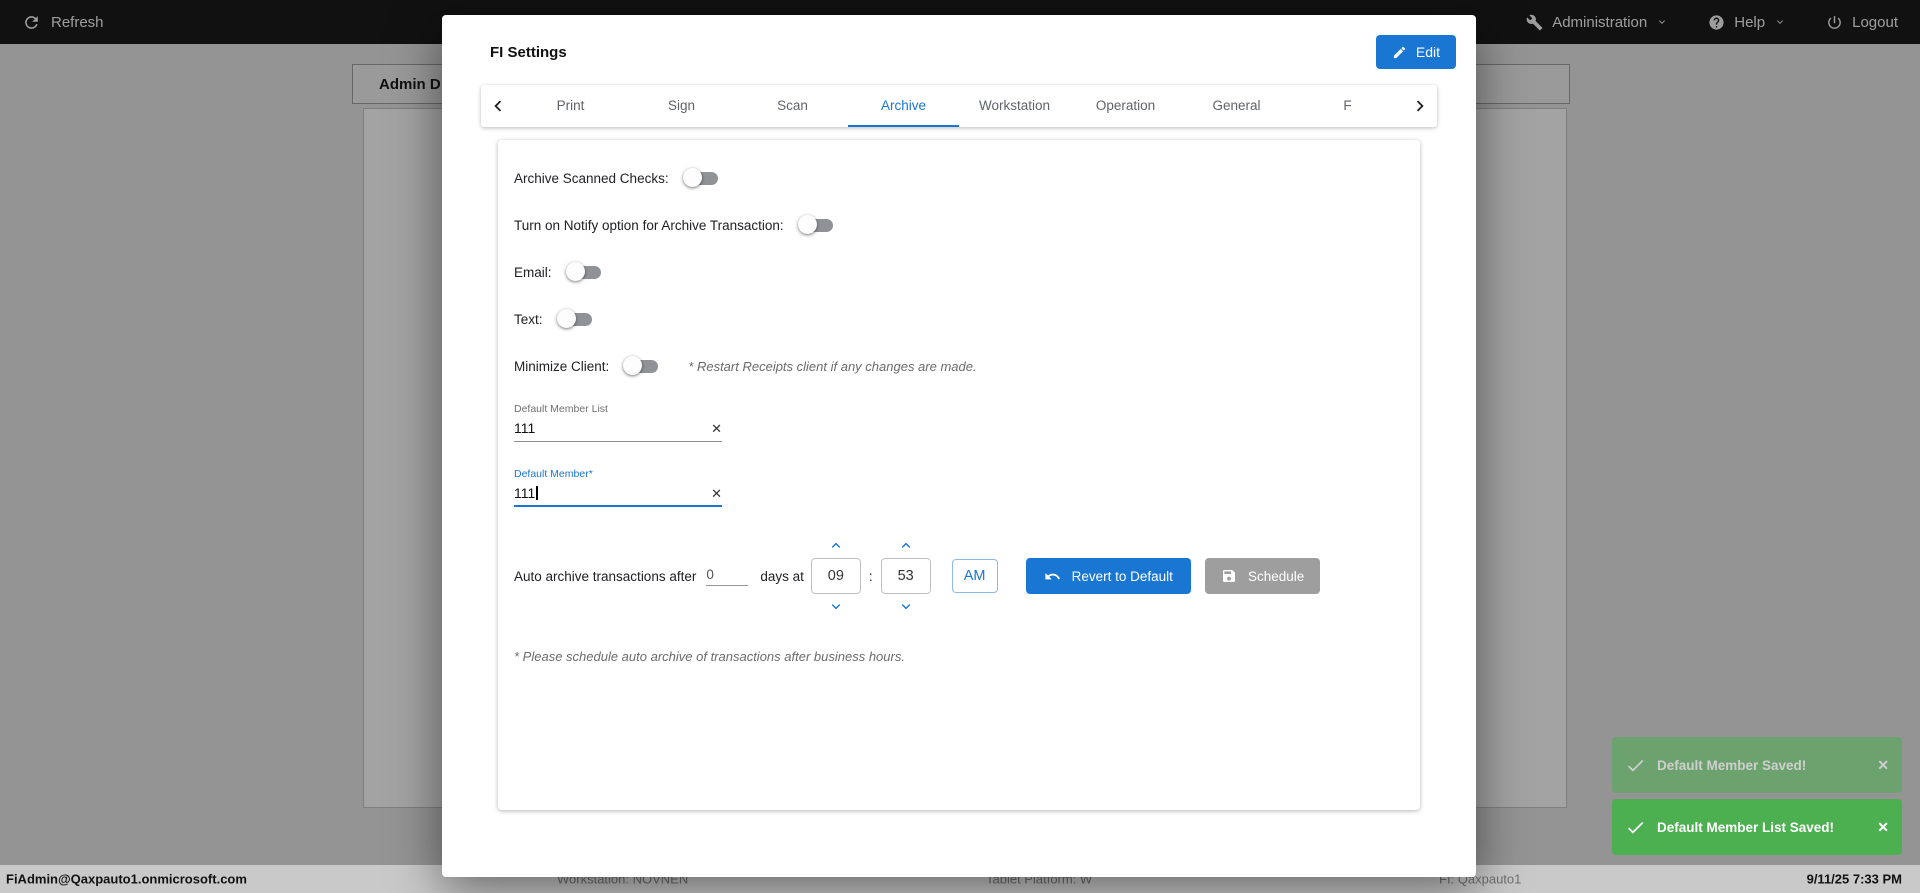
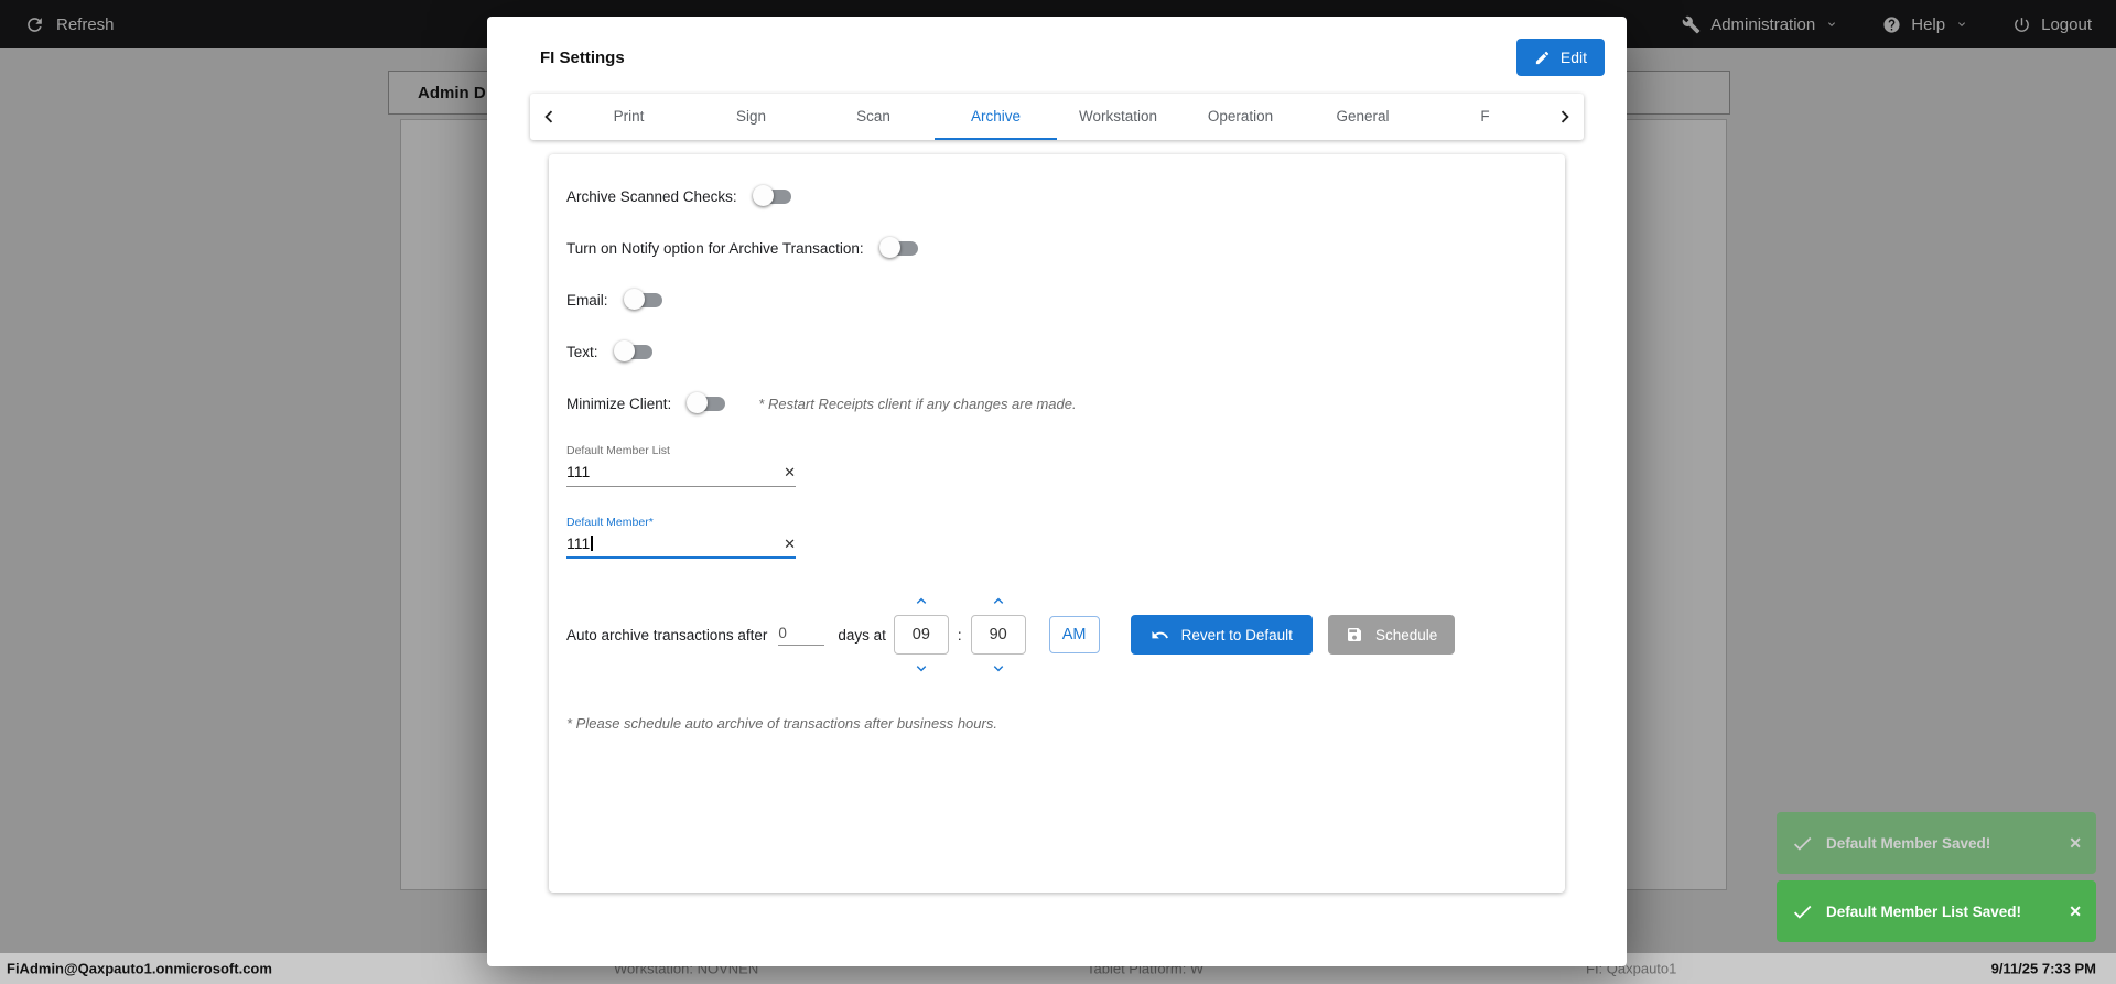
  Refresh
  Administration
  Help
  Logout
  Admin D
  FiAdmin@Qaxpauto1.onmicrosoft.com
  Workstation: NOVNEN
  Tablet Platform: W
  FI: Qaxpauto1
  9/11/25 7:33 PM
  FI Settings
  Edit
  Print
  Sign
  Scan
  Archive
  Workstation
  Operation
  General
  F
  Archive Scanned Checks:
  Turn on Notify option for Archive Transaction:
  Email:
  Text:
  Minimize Client:
  * Restart Receipts client if any changes are made.
  Default Member List
  111
  ✕
  Default Member*
  111
  ✕
  Auto archive transactions after
  0
  days at
  09
  :
- 53
+ 90
  AM
  Revert to Default
  Schedule
  * Please schedule auto archive of transactions after business hours.
  Default Member Saved!
  ✕
  Default Member List Saved!
  ✕
